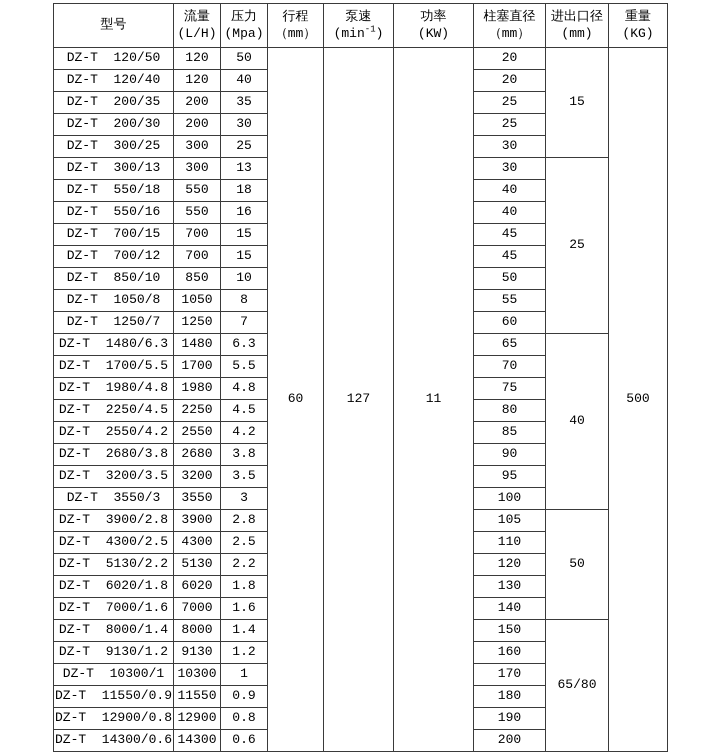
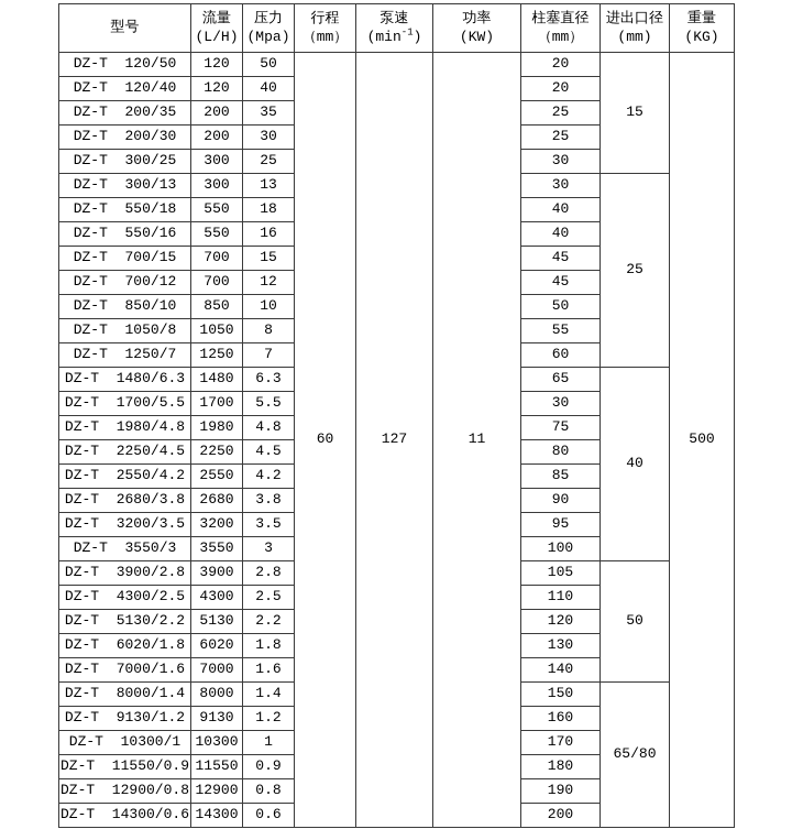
  型号	流量 (L/H)	压力 (Mpa)	行程 （mm）	泵速 (min-1)	功率 (KW)	柱塞直径 （mm）	进出口径 (mm)	重量 (KG)
  DZ-T 120/50	120	50	60	127	11	20	15	500
  DZ-T 120/40	120	40	20
  DZ-T 200/35	200	35	25
  DZ-T 200/30	200	30	25
  DZ-T 300/25	300	25	30
  DZ-T 300/13	300	13	30	25
  DZ-T 550/18	550	18	40
  DZ-T 550/16	550	16	40
  DZ-T 700/15	700	15	45
- DZ-T 700/12	700	15	45
+ DZ-T 700/12	700	12	45
  DZ-T 850/10	850	10	50
  DZ-T 1050/8	1050	8	55
  DZ-T 1250/7	1250	7	60
  DZ-T 1480/6.3	1480	6.3	65	40
- DZ-T 1700/5.5	1700	5.5	70
+ DZ-T 1700/5.5	1700	5.5	30
  DZ-T 1980/4.8	1980	4.8	75
  DZ-T 2250/4.5	2250	4.5	80
  DZ-T 2550/4.2	2550	4.2	85
  DZ-T 2680/3.8	2680	3.8	90
  DZ-T 3200/3.5	3200	3.5	95
  DZ-T 3550/3	3550	3	100
  DZ-T 3900/2.8	3900	2.8	105	50
  DZ-T 4300/2.5	4300	2.5	110
  DZ-T 5130/2.2	5130	2.2	120
  DZ-T 6020/1.8	6020	1.8	130
  DZ-T 7000/1.6	7000	1.6	140
  DZ-T 8000/1.4	8000	1.4	150	65/80
  DZ-T 9130/1.2	9130	1.2	160
  DZ-T 10300/1	10300	1	170
  DZ-T 11550/0.9	11550	0.9	180
  DZ-T 12900/0.8	12900	0.8	190
  DZ-T 14300/0.6	14300	0.6	200
